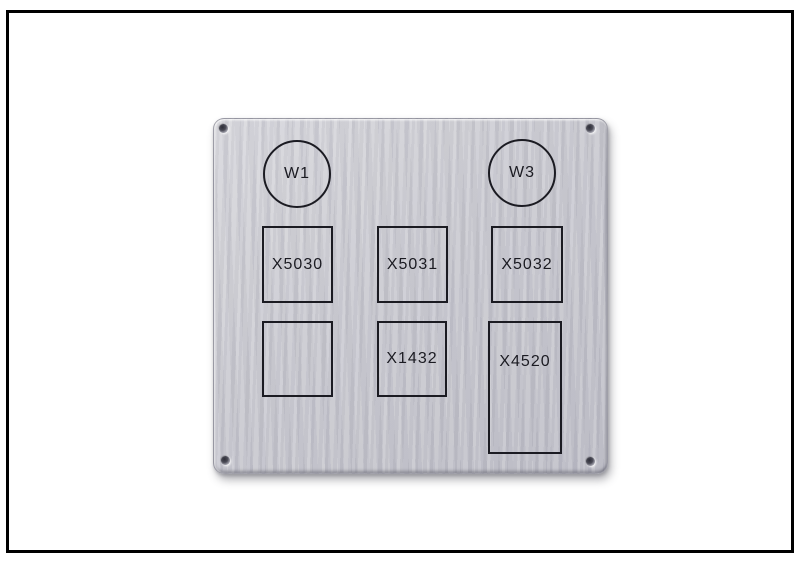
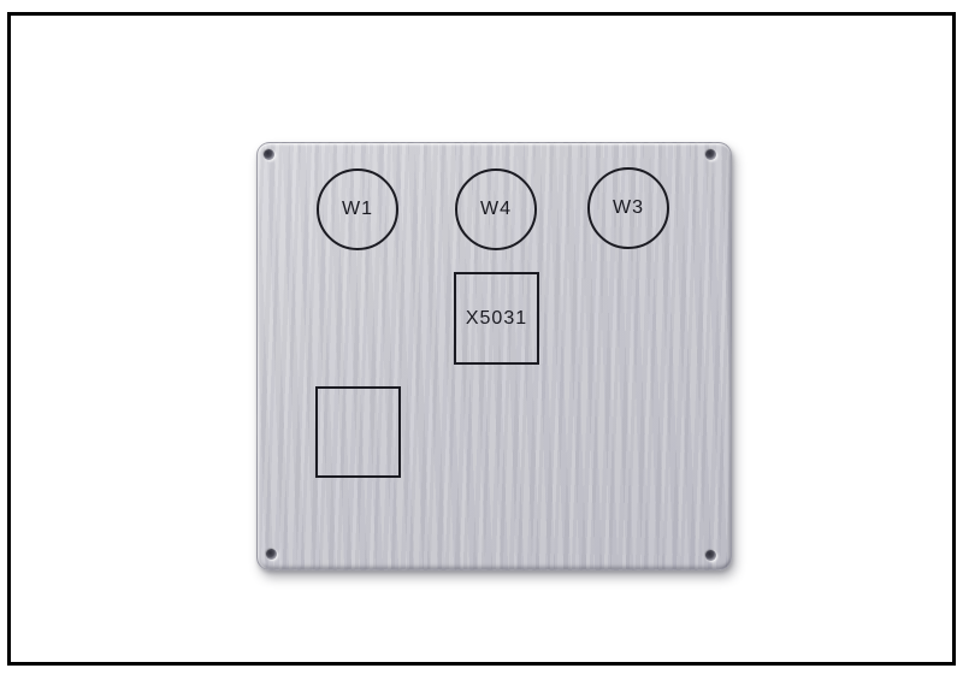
  W1
+ W4
  W3
- X5030
  X5031
- X5032
- X1432
- X4520
